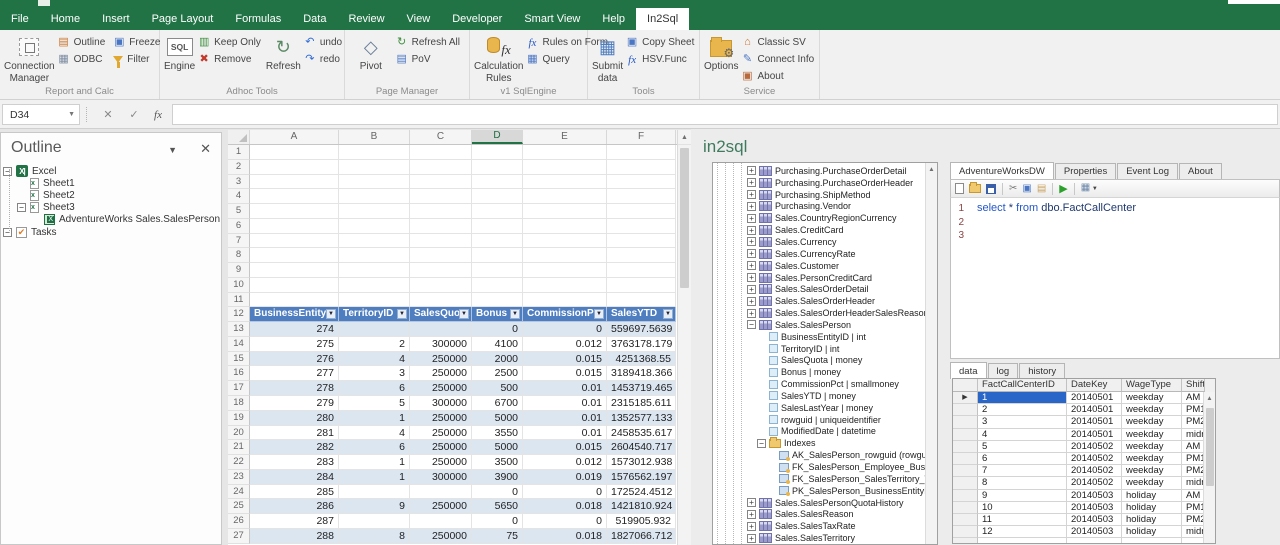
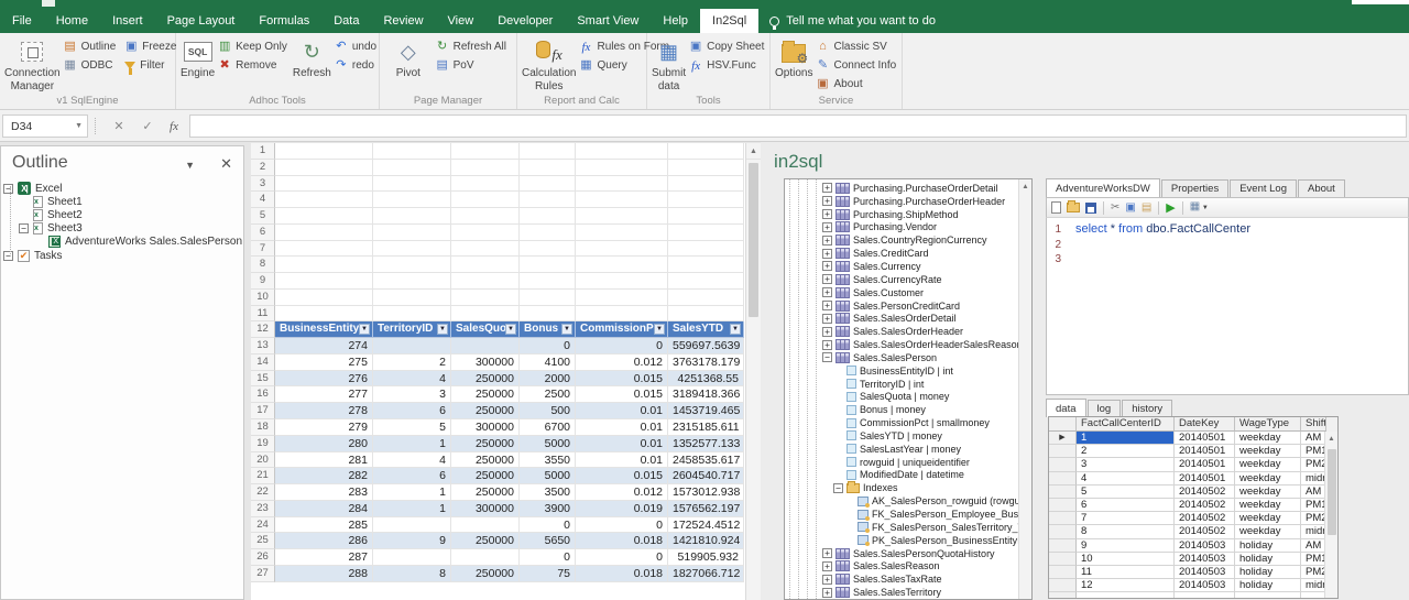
  File
  Home
  Insert
  Page Layout
  Formulas
  Data
  Review
  View
  Developer
  Smart View
  Help
  In2Sql
+ Tell me what you want to do
  Connection
  Manager
  ▤
  Outline
  ▦
  ODBC
  ▣
  Freeze
  Filter
- Report and Calc
+ v1 SqlEngine
  SQL
  Engine
  ▥
  Keep Only
  ✖
  Remove
  ↻
  Refresh
  ↶
  undo
  ↷
  redo
  Adhoc Tools
  ◇
  Pivot
  ↻
  Refresh All
  ▤
  PoV
  Page Manager
  fx
  Calculation
  Rules
  fx
  Rules on Form
  ▦
  Query
- v1 SqlEngine
+ Report and Calc
  ▦
  Submit
  data
  ▣
  Copy Sheet
  fx
  HSV.Func
  Tools
  ⚙
  Options
  ⌂
  Classic SV
  ✎
  Connect Info
  ▣
  About
  Service
  D34
  ✕
  ✓
  fx
  Outline
  ▼
  ✕
  −
  Excel
  Sheet1
  Sheet2
  −
  Sheet3
  AdventureWorks Sales.SalesPerson
  −
  ✔
  Tasks
- A
- B
- C
- D
- E
- F
  1
  2
  3
  4
  5
  6
  7
  8
  9
  10
  11
  12
  BusinessEntityID
  TerritoryID
  SalesQuota
  Bonus
  CommissionPct
  SalesYTD
  13
  274
  0
  0
  559697.5639
  14
  275
  2
  300000
  4100
  0.012
  3763178.179
  15
  276
  4
  250000
  2000
  0.015
  4251368.55
  16
  277
  3
  250000
  2500
  0.015
  3189418.366
  17
  278
  6
  250000
  500
  0.01
  1453719.465
  18
  279
  5
  300000
  6700
  0.01
  2315185.611
  19
  280
  1
  250000
  5000
  0.01
  1352577.133
  20
  281
  4
  250000
  3550
  0.01
  2458535.617
  21
  282
  6
  250000
  5000
  0.015
  2604540.717
  22
  283
  1
  250000
  3500
  0.012
  1573012.938
  23
  284
  1
  300000
  3900
  0.019
  1576562.197
  24
  285
  0
  0
  172524.4512
  25
  286
  9
  250000
  5650
  0.018
  1421810.924
  26
  287
  0
  0
  519905.932
  27
  288
  8
  250000
  75
  0.018
  1827066.712
  in2sql
  +
  Purchasing.PurchaseOrderDetail
  +
  Purchasing.PurchaseOrderHeader
  +
  Purchasing.ShipMethod
  +
  Purchasing.Vendor
  +
  Sales.CountryRegionCurrency
  +
  Sales.CreditCard
  +
  Sales.Currency
  +
  Sales.CurrencyRate
  +
  Sales.Customer
  +
  Sales.PersonCreditCard
  +
  Sales.SalesOrderDetail
  +
  Sales.SalesOrderHeader
  +
  Sales.SalesOrderHeaderSalesReaso
  −
  Sales.SalesPerson
  BusinessEntityID | int
  TerritoryID | int
  SalesQuota | money
  Bonus | money
  CommissionPct | smallmoney
  SalesYTD | money
  SalesLastYear | money
  rowguid | uniqueidentifier
  ModifiedDate | datetime
  −
  Indexes
  AK_SalesPerson_rowguid (rowg
  FK_SalesPerson_SalesTerritory_
  +
  Sales.SalesPersonQuotaHistory
  +
  Sales.SalesReason
  +
  Sales.SalesTaxRate
  +
  Sales.SalesTerritory
  AdventureWorksDW
  Properties
  Event Log
  About
  ✂
  ▣
  ▤
  ▶
  1
  2
  3
  select * from dbo.FactCallCenter
  data
  log
  history
  FactCallCenterID
  DateKey
  WageType
  Shift
  1
  20140501
  weekday
  AM
  2
  20140501
  weekday
  3
  20140501
  weekday
  4
  20140501
  weekday
  5
  20140502
  weekday
  AM
  6
  20140502
  weekday
  7
  20140502
  weekday
  8
  20140502
  weekday
  9
  20140503
  holiday
  AM
  10
  20140503
  holiday
  11
  20140503
  holiday
  12
  20140503
  holiday
